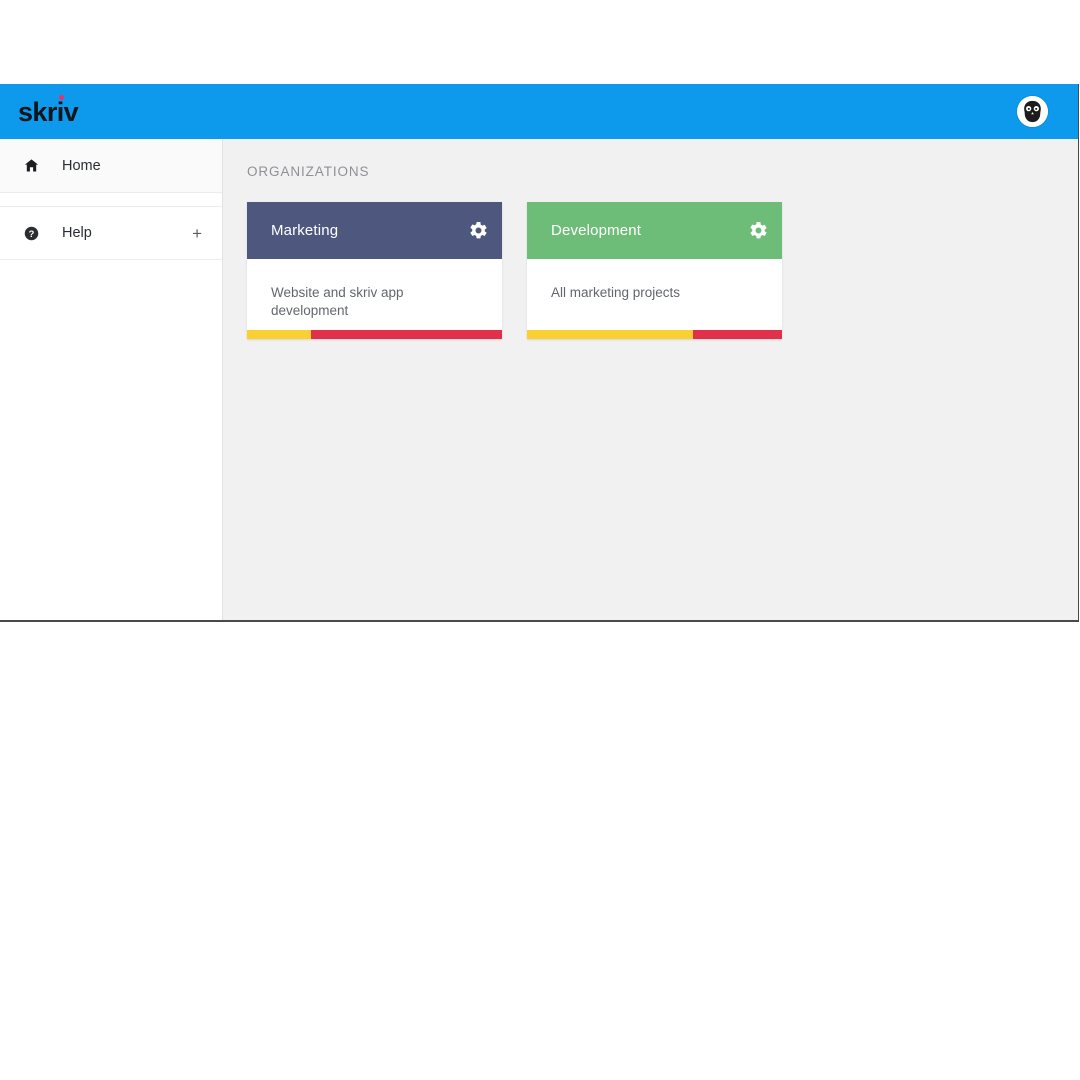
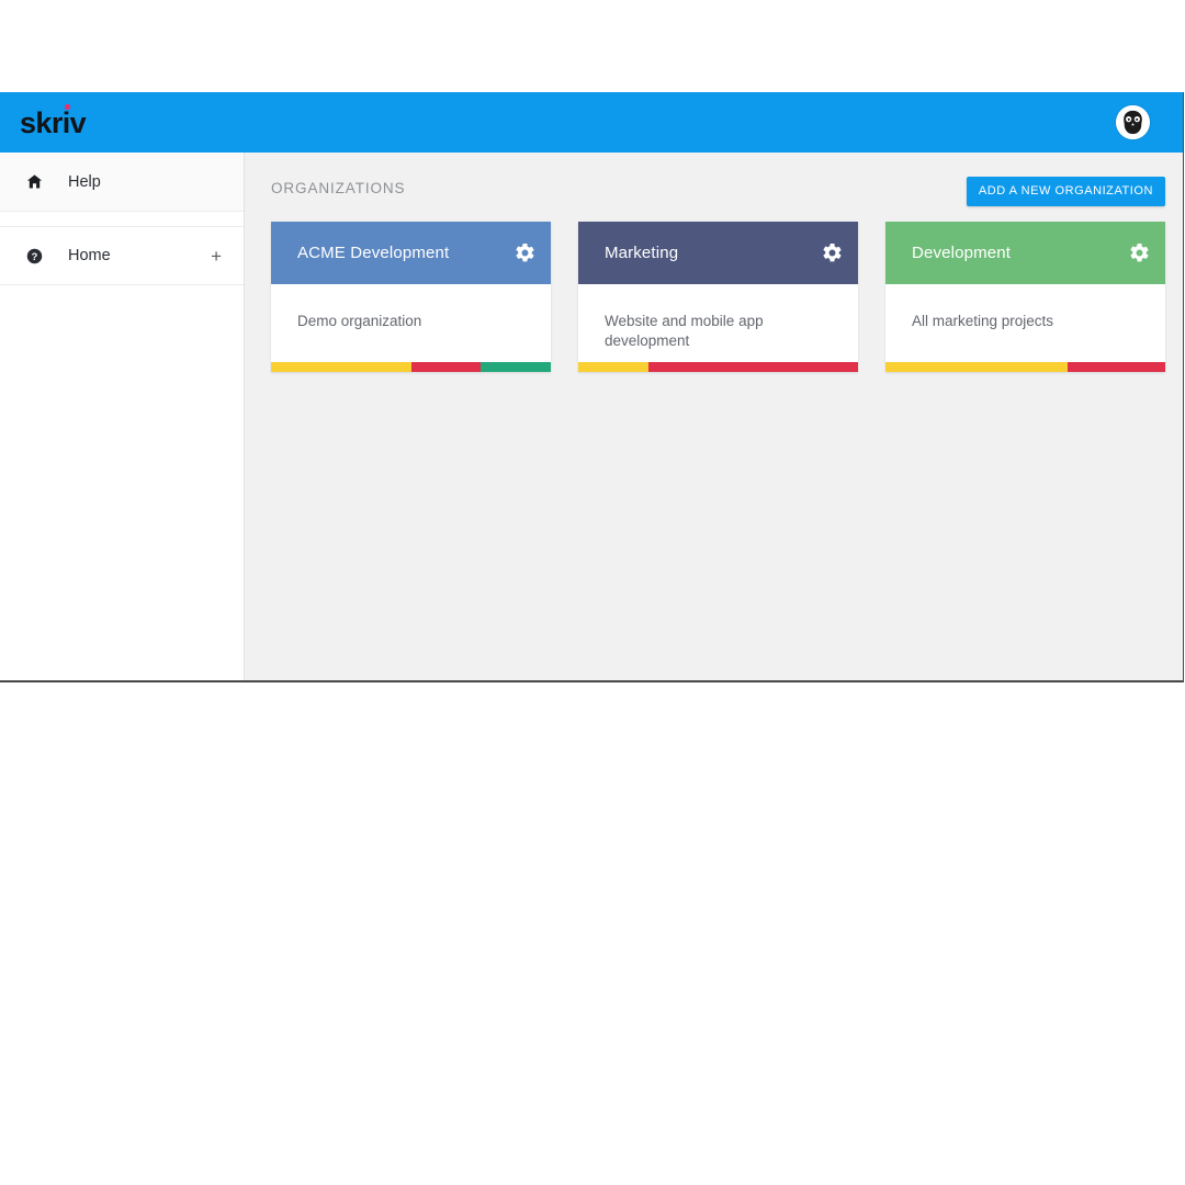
  skriv
- Home
+ Help
  ?
- Help
+ Home
  +
  ORGANIZATIONS
+ ADD A NEW ORGANIZATION
+ ACME Development
+ Demo organization
  Marketing
- Website and skriv app development
+ Website and mobile app development
  Development
  All marketing projects
